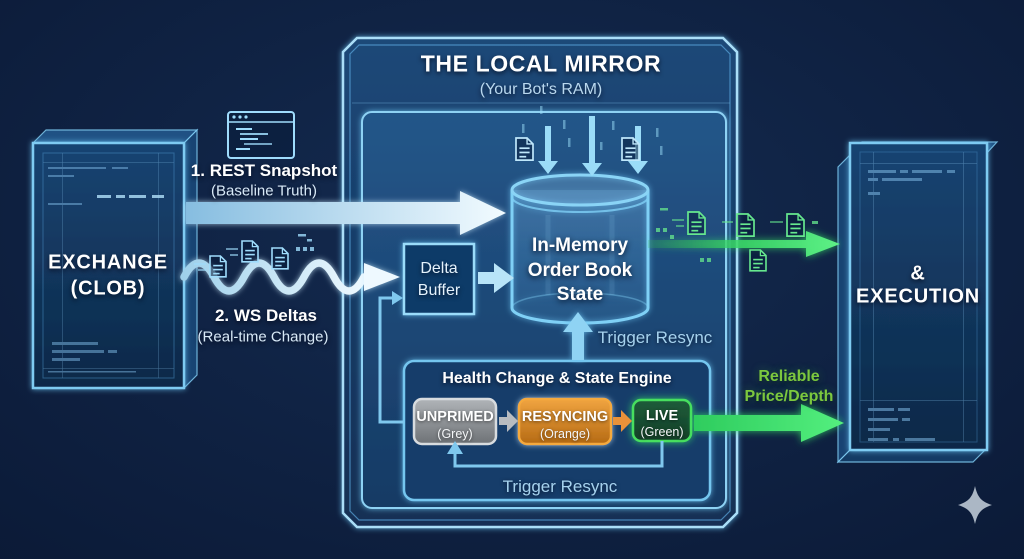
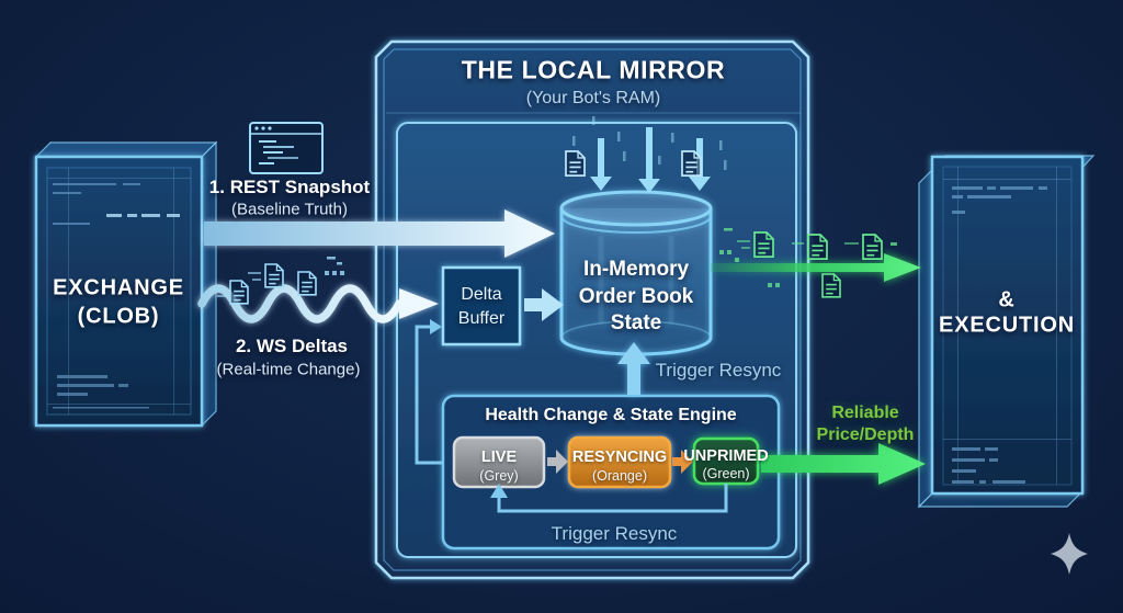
  THE LOCAL MIRROR
  (Your Bot's RAM)
  EXCHANGE
  (CLOB)
  &
  EXECUTION
  1. REST Snapshot
  (Baseline Truth)
  2. WS Deltas
  (Real-time Change)
  Delta
  Buffer
  In-Memory
  Order Book
  State
  Trigger Resync
  Health Change & State Engine
- UNPRIMED
+ LIVE
  (Grey)
  RESYNCING
  (Orange)
- LIVE
+ UNPRIMED
  (Green)
  Trigger Resync
  Reliable
  Price/Depth
